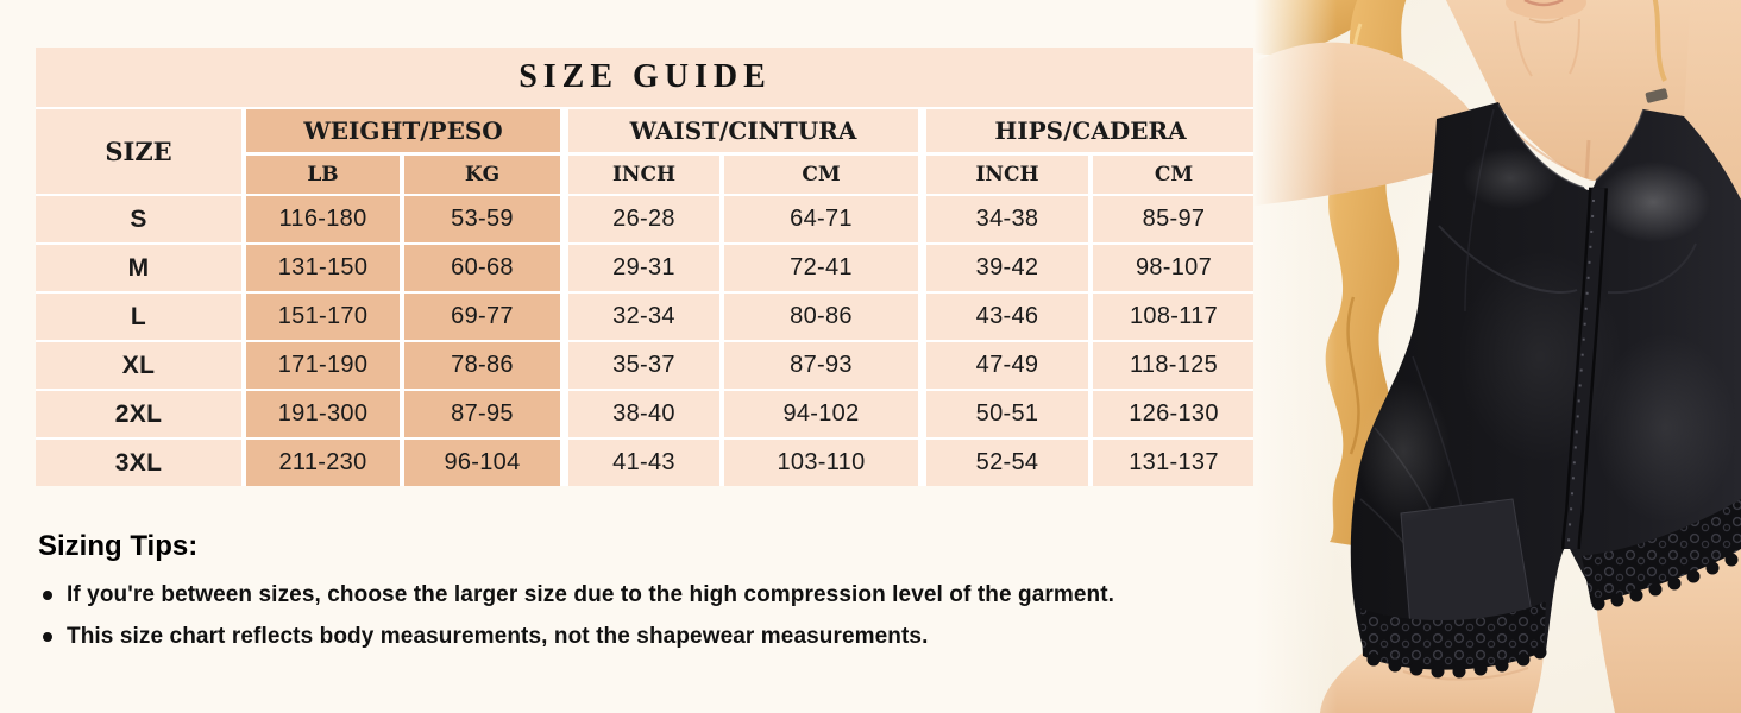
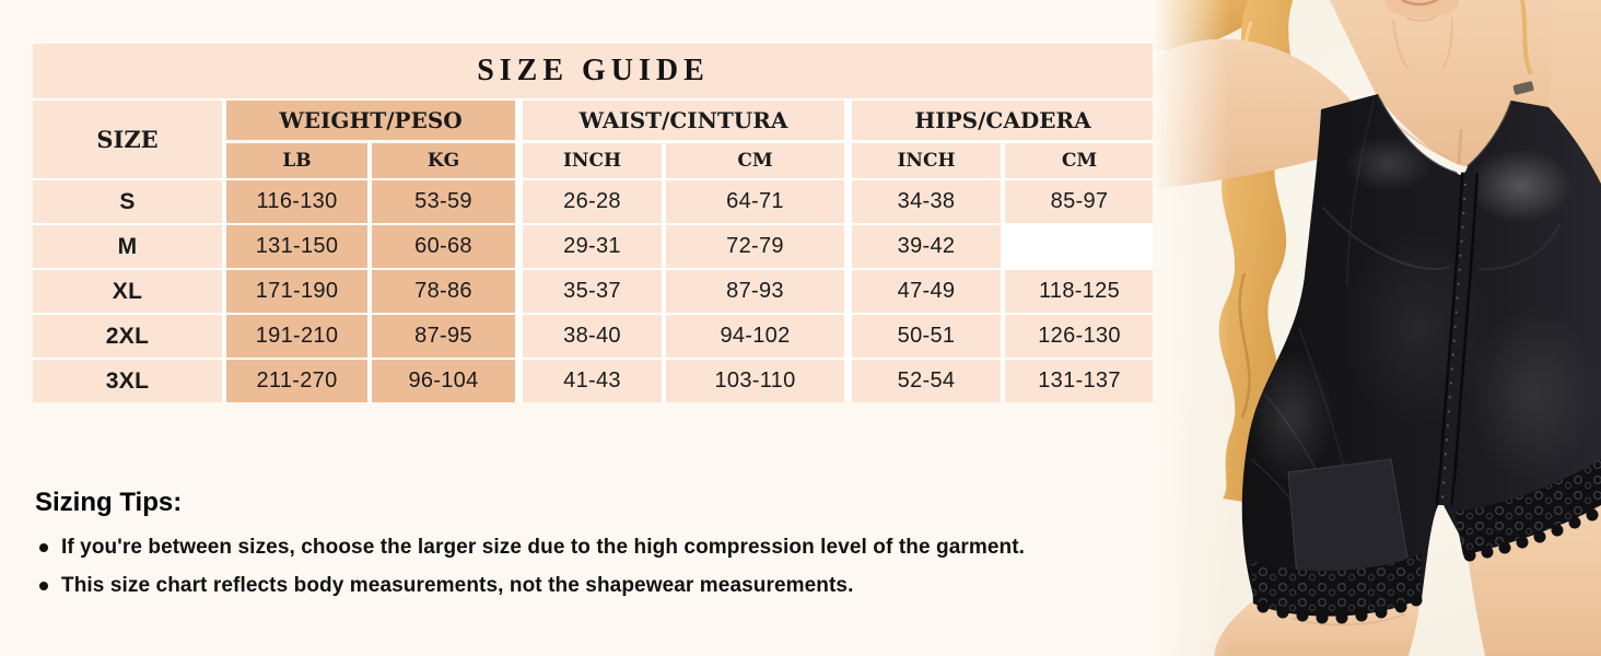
  SIZE GUIDE
  SIZE
  WEIGHT/PESO
  LB
  KG
  WAIST/CINTURA
  INCH
  CM
  HIPS/CADERA
  INCH
  CM
  S
- 116-180
+ 116-130
  53-59
  26-28
  64-71
  34-38
  85-97
  M
  131-150
  60-68
  29-31
- 72-41
+ 72-79
  39-42
- 98-107
- L
- 151-170
- 69-77
- 32-34
- 80-86
- 43-46
- 108-117
  XL
  171-190
  78-86
  35-37
  87-93
  47-49
  118-125
  2XL
- 191-300
+ 191-210
  87-95
  38-40
  94-102
  50-51
  126-130
  3XL
- 211-230
+ 211-270
  96-104
  41-43
  103-110
  52-54
  131-137
  Sizing Tips:
  If you're between sizes, choose the larger size due to the high compression level of the garment.
  This size chart reflects body measurements, not the shapewear measurements.
